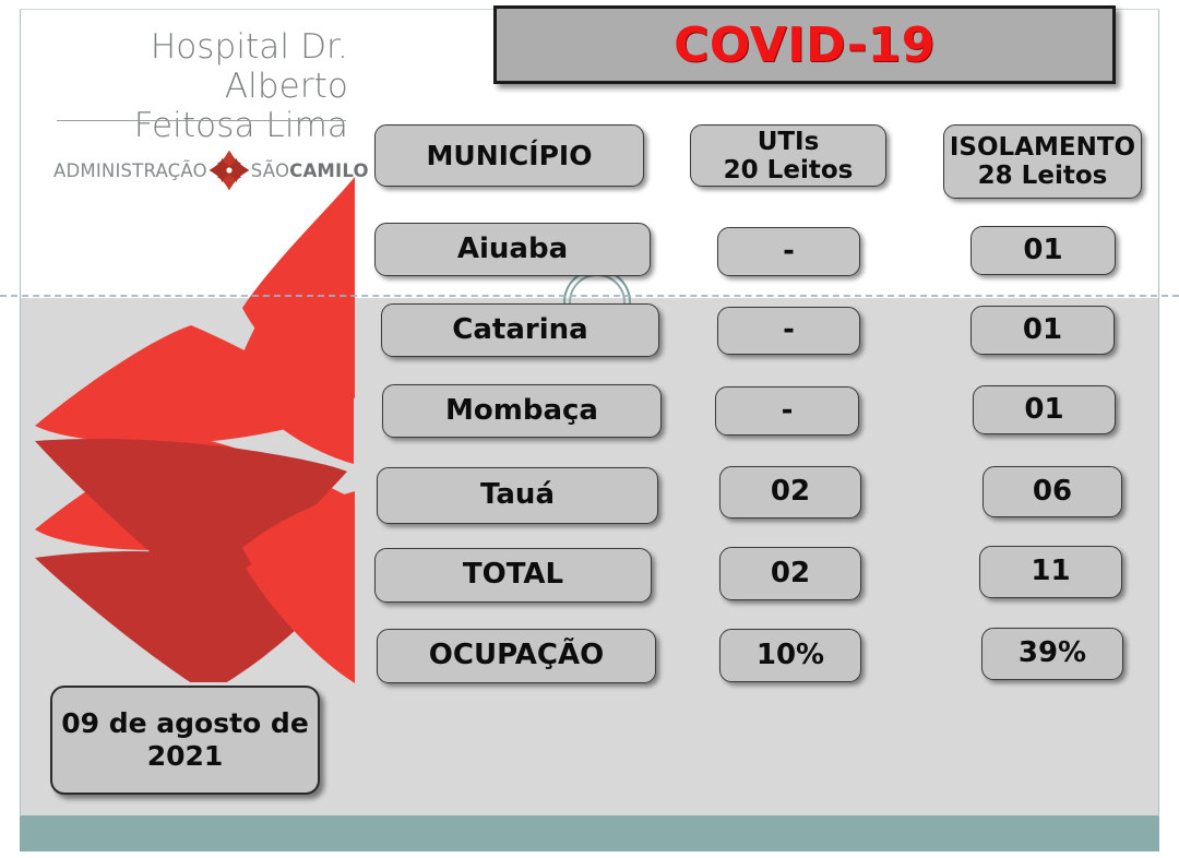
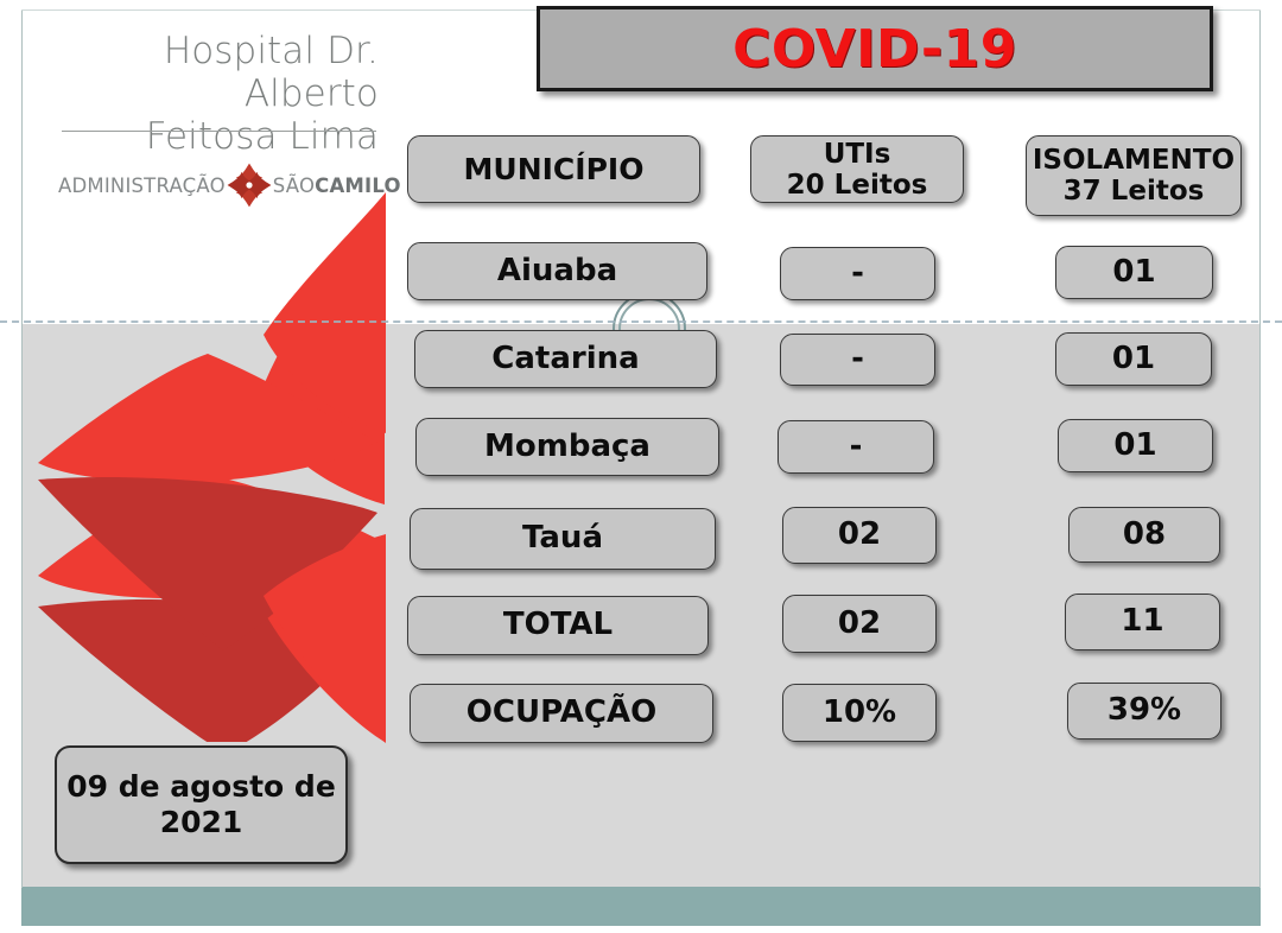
  Hospital Dr. Alberto
  Feitosa Lima
  ADMINISTRAÇÃO
  SÃOCAMILO
  COVID-19
  MUNICÍPIO
  UTIs
  20 Leitos
  ISOLAMENTO
- 28 Leitos
+ 37 Leitos
  Aiuaba
  -
  01
  Catarina
  -
  01
  Mombaça
  -
  01
  Tauá
  02
- 06
+ 08
  TOTAL
  02
  11
  OCUPAÇÃO
  10%
  39%
  09 de agosto de
  2021
